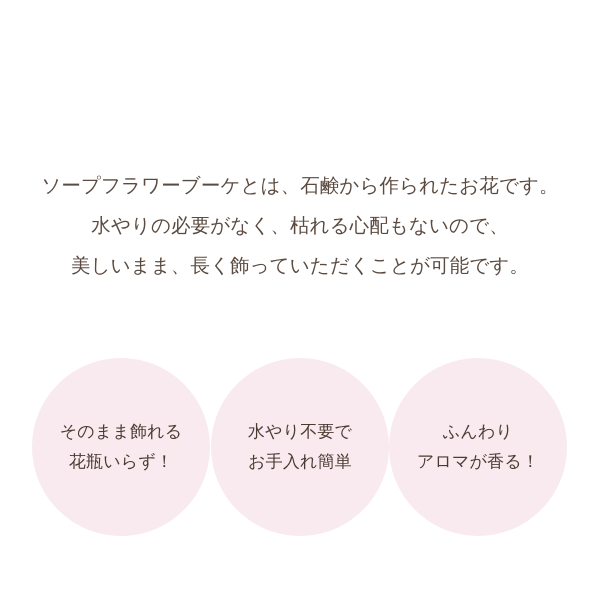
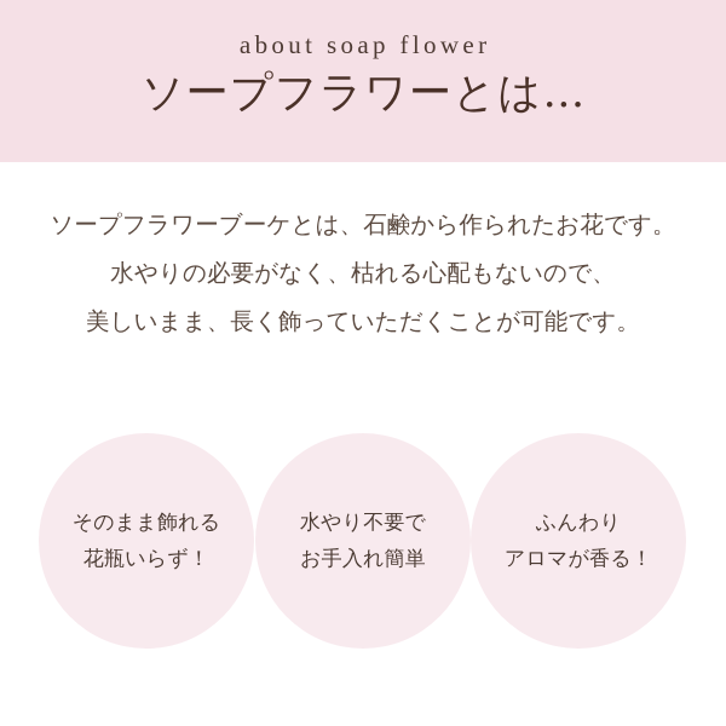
+ about soap flower
+ ソープフラワーとは…
  ソープフラワーブーケとは、石鹸から作られたお花です。
  水やりの必要がなく、枯れる心配もないので、
  美しいまま、長く飾っていただくことが可能です。
  そのまま飾れる
  花瓶いらず！
  水やり不要で
  お手入れ簡単
  ふんわり
  アロマが香る！
